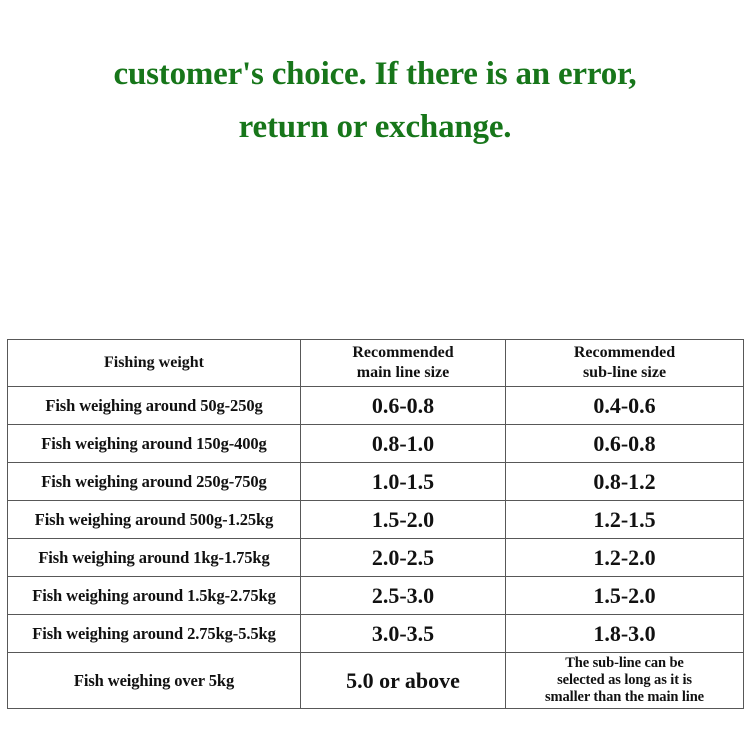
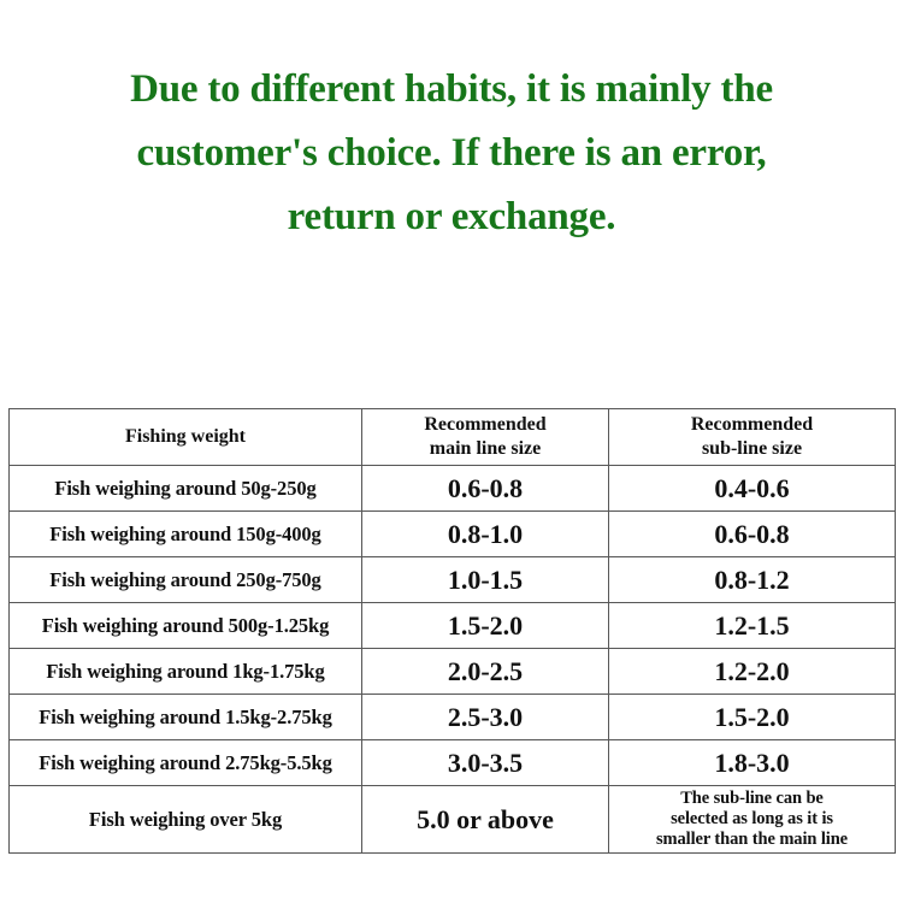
+ Due to different habits, it is mainly the
  customer's choice. If there is an error,
  return or exchange.
  Fishing weight	Recommended main line size	Recommended sub-line size
  Fish weighing around 50g-250g	0.6-0.8	0.4-0.6
  Fish weighing around 150g-400g	0.8-1.0	0.6-0.8
  Fish weighing around 250g-750g	1.0-1.5	0.8-1.2
  Fish weighing around 500g-1.25kg	1.5-2.0	1.2-1.5
  Fish weighing around 1kg-1.75kg	2.0-2.5	1.2-2.0
  Fish weighing around 1.5kg-2.75kg	2.5-3.0	1.5-2.0
  Fish weighing around 2.75kg-5.5kg	3.0-3.5	1.8-3.0
  Fish weighing over 5kg	5.0 or above	The sub-line can be selected as long as it is smaller than the main line
